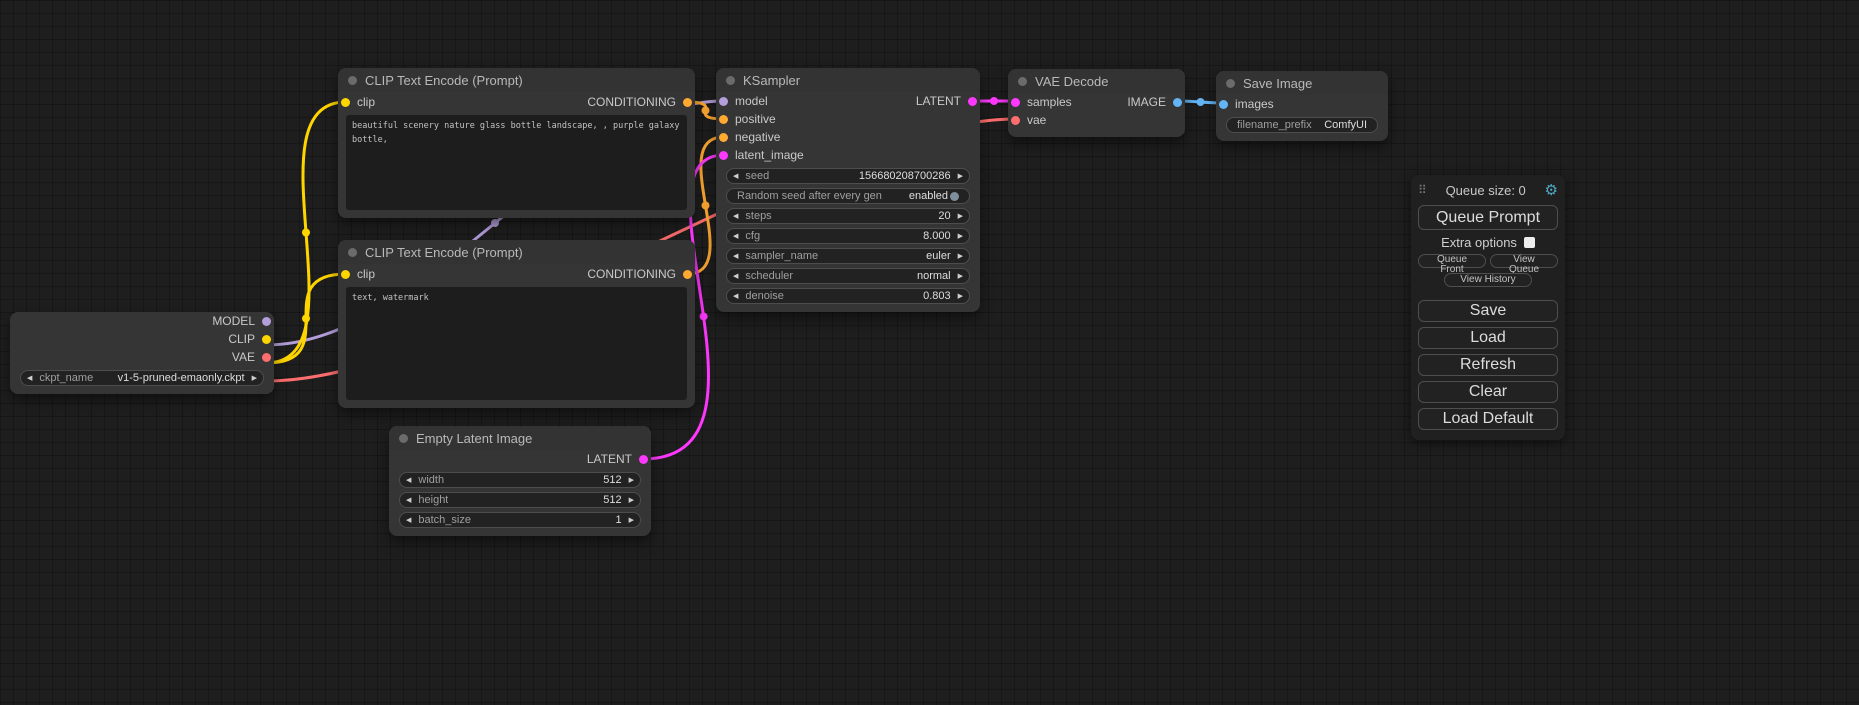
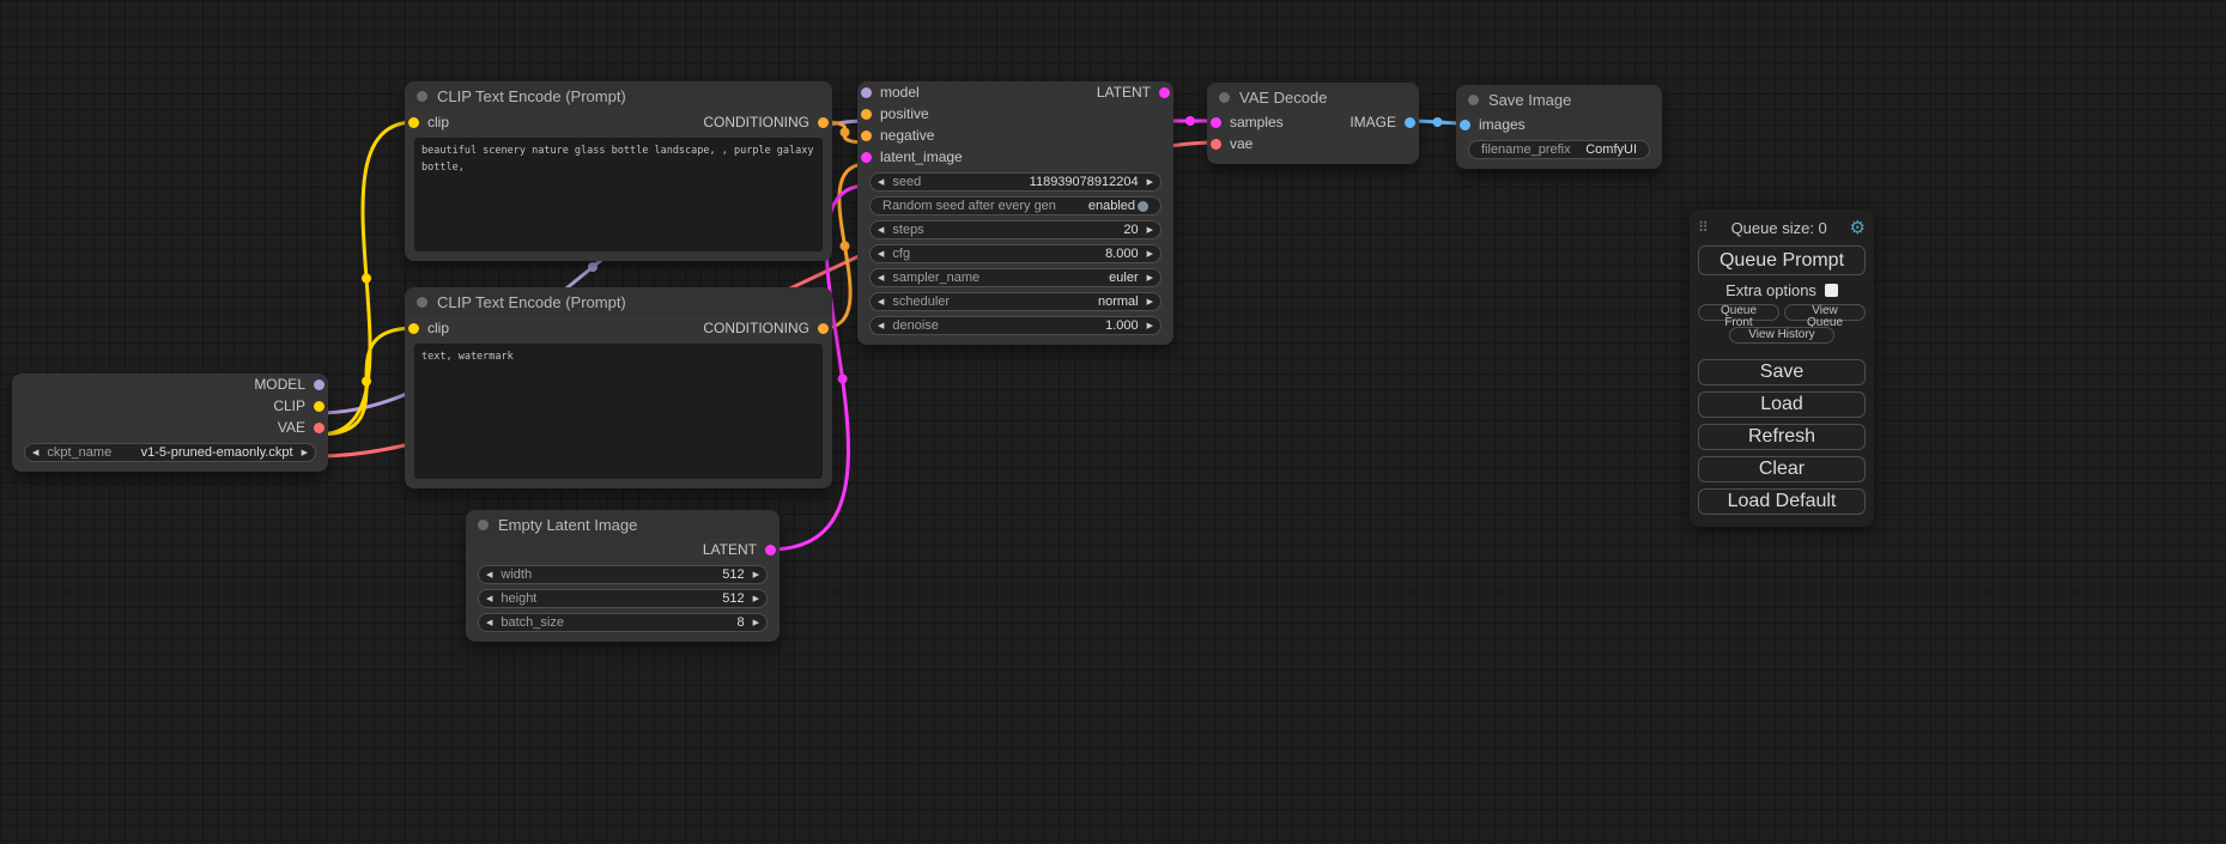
  MODEL
  CLIP
  VAE
  ckpt_name
  v1-5-pruned-emaonly.ckpt
  CLIP Text Encode (Prompt)
  clip
  CONDITIONING
  CLIP Text Encode (Prompt)
  clip
  CONDITIONING
  text, watermark
  Empty Latent Image
  LATENT
  width
  512
  height
  512
  batch_size
- 1
+ 8
- KSampler
  model
  LATENT
  positive
  negative
  latent_image
  seed
- 156680208700286
+ 118939078912204
  Random seed after every gen
  enabled
  steps
  20
  cfg
  8.000
  sampler_name
  euler
  scheduler
  normal
  denoise
- 0.803
+ 1.000
  VAE Decode
  samples
  IMAGE
  vae
  Save Image
  images
  filename_prefix
  ComfyUI
  ⠿
  Queue size: 0
  ⚙
  Queue Prompt
  Extra options
  Queue Front
  View Queue
  View History
  Save
  Load
  Refresh
  Clear
  Load Default
